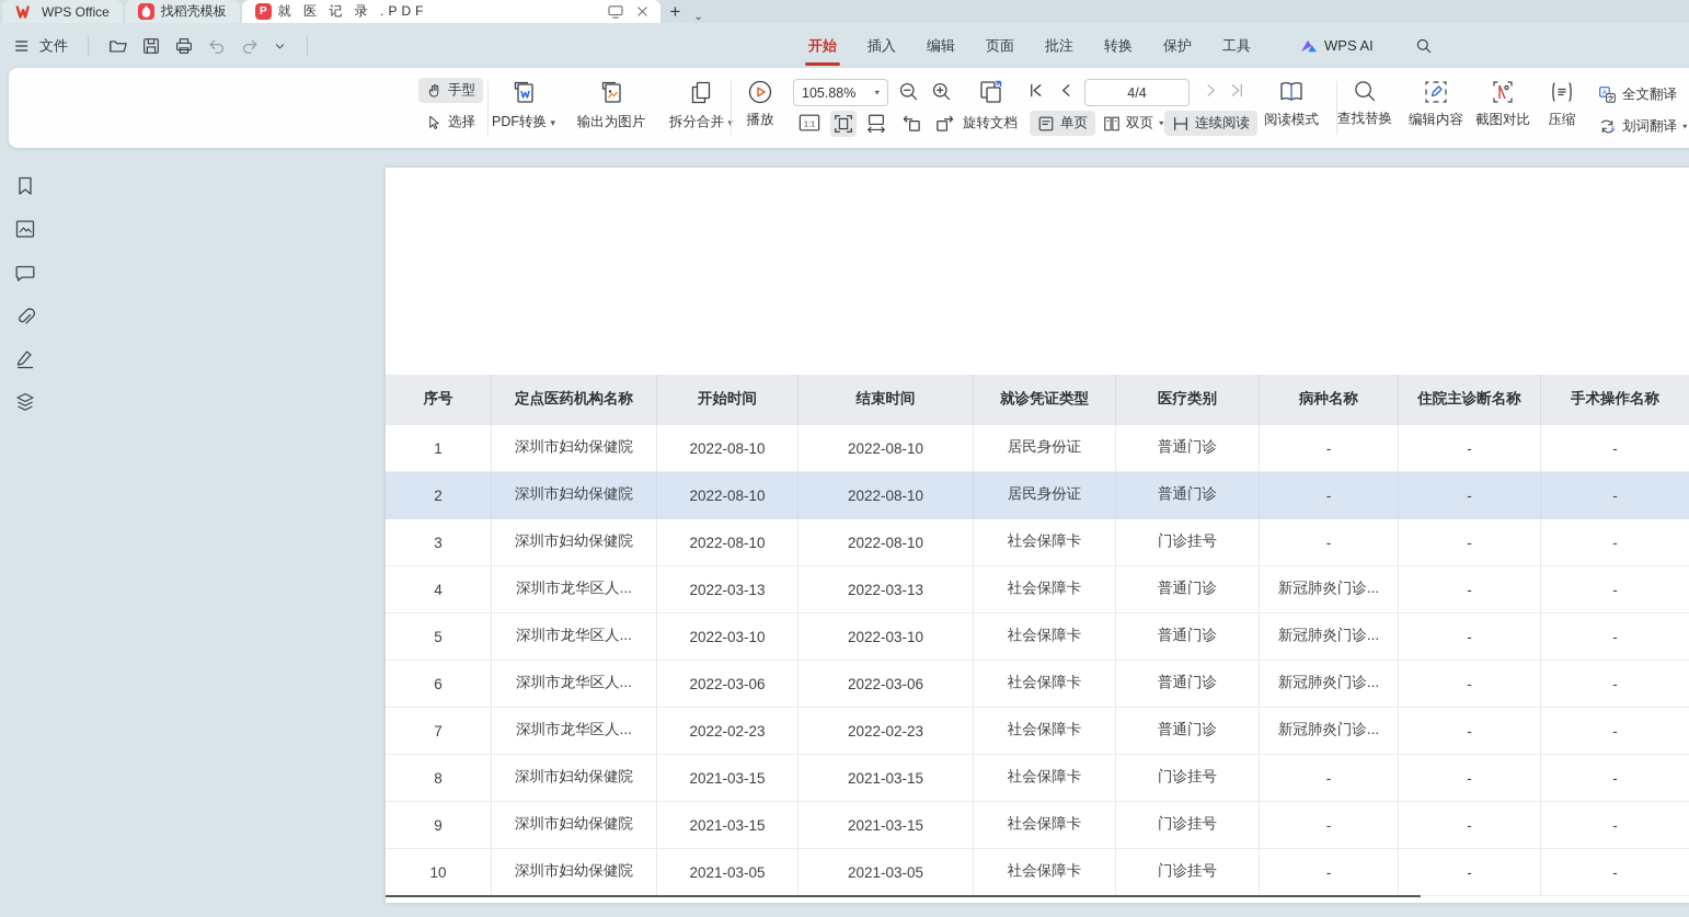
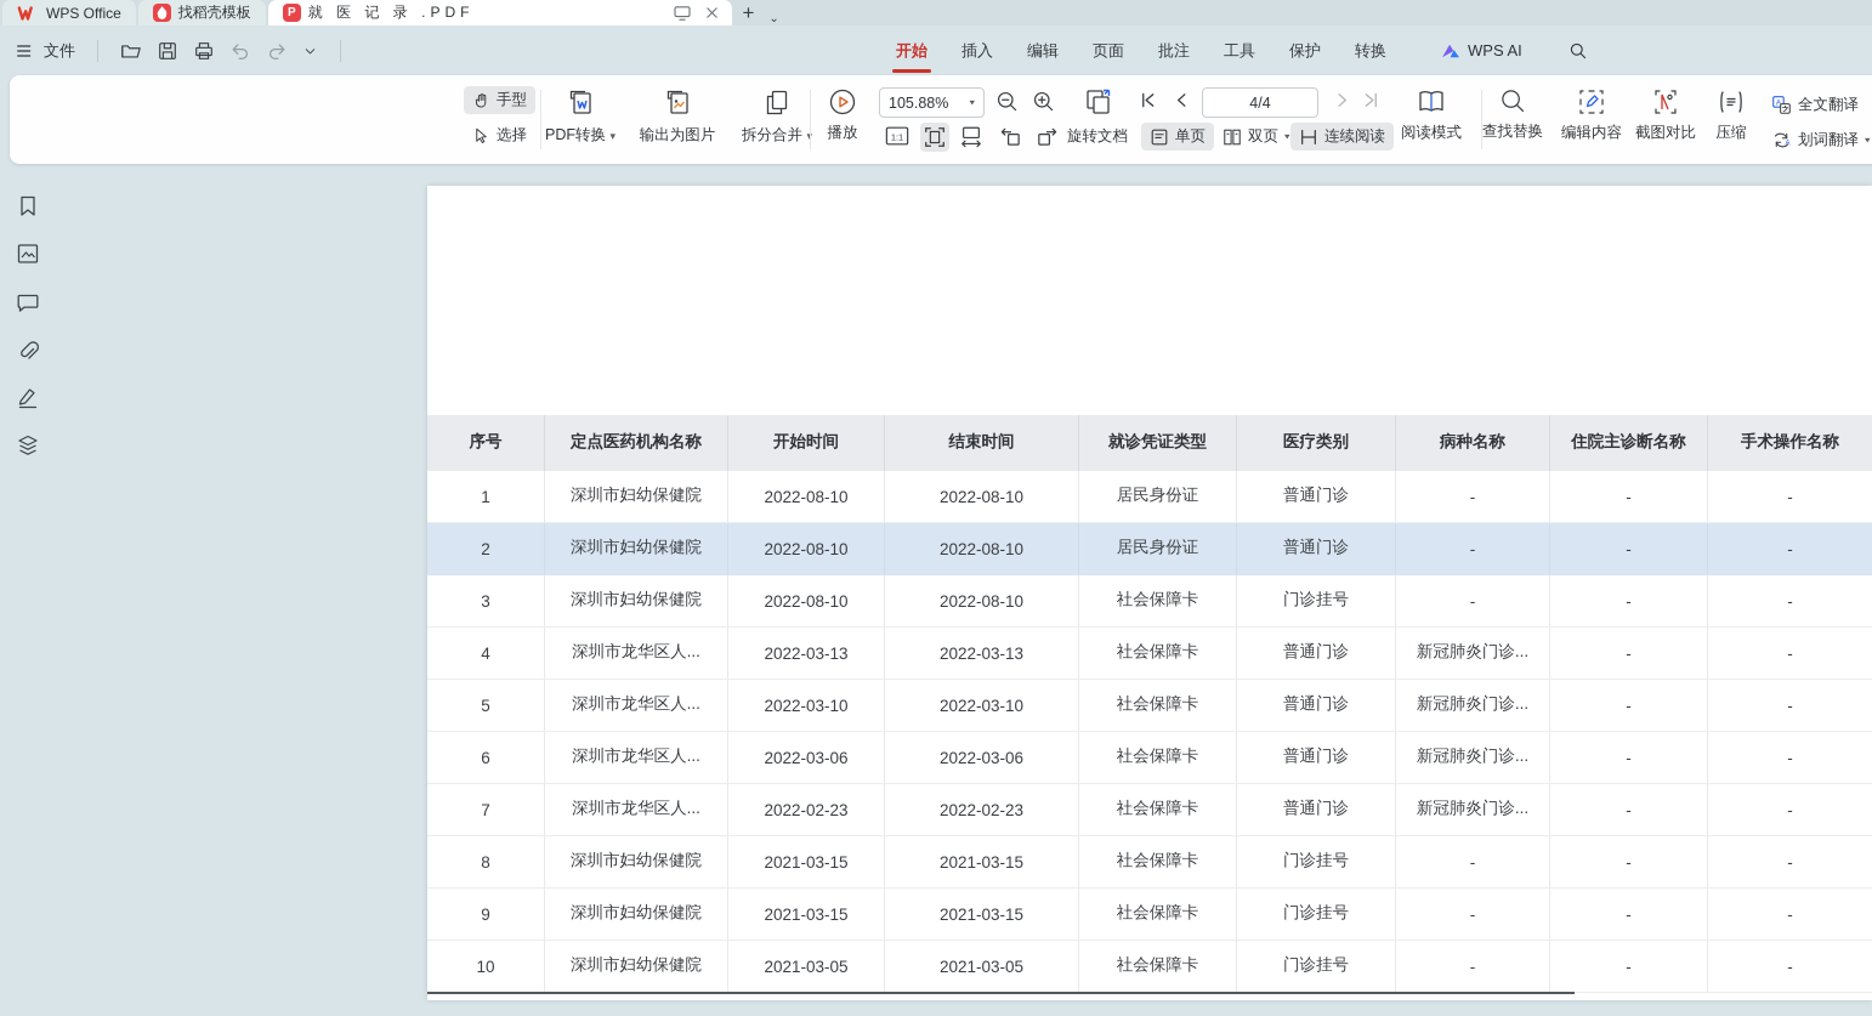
  WPS Office
  找稻壳模板
  P
  就 医 记 录 .PDF
  +
  ⌄
  文件
  开始
  插入
  编辑
  页面
  批注
- 转换
+ 工具
  保护
- 工具
+ 转换
  WPS AI
  手型
  选择
  PDF转换 ▾
  输出为图片
  拆分合并
  播放
  105.88%
  ▾
  4/4
  1:1
  旋转文档
  单页
  双页
  ▾
  连续阅读
  阅读模式
  查找替换
  编辑内容
  截图对比
  压缩
  全文翻译
  划词翻译
  ▾
  序号
  定点医药机构名称
  开始时间
  结束时间
  就诊凭证类型
  医疗类别
  病种名称
  住院主诊断名称
  手术操作名称
  1
  深圳市妇幼保健院
  2022-08-10
  2022-08-10
  居民身份证
  普通门诊
  -
  -
  -
  2
  深圳市妇幼保健院
  2022-08-10
  2022-08-10
  居民身份证
  普通门诊
  -
  -
  -
  3
  深圳市妇幼保健院
  2022-08-10
  2022-08-10
  社会保障卡
  门诊挂号
  -
  -
  -
  4
  深圳市龙华区人...
  2022-03-13
  2022-03-13
  社会保障卡
  普通门诊
  新冠肺炎门诊...
  -
  -
  5
  深圳市龙华区人...
  2022-03-10
  2022-03-10
  社会保障卡
  普通门诊
  新冠肺炎门诊...
  -
  -
  6
  深圳市龙华区人...
  2022-03-06
  2022-03-06
  社会保障卡
  普通门诊
  新冠肺炎门诊...
  -
  -
  7
  深圳市龙华区人...
  2022-02-23
  2022-02-23
  社会保障卡
  普通门诊
  新冠肺炎门诊...
  -
  -
  8
  深圳市妇幼保健院
  2021-03-15
  2021-03-15
  社会保障卡
  门诊挂号
  -
  -
  -
  9
  深圳市妇幼保健院
  2021-03-15
  2021-03-15
  社会保障卡
  门诊挂号
  -
  -
  -
  10
  深圳市妇幼保健院
  2021-03-05
  2021-03-05
  社会保障卡
  门诊挂号
  -
  -
  -
